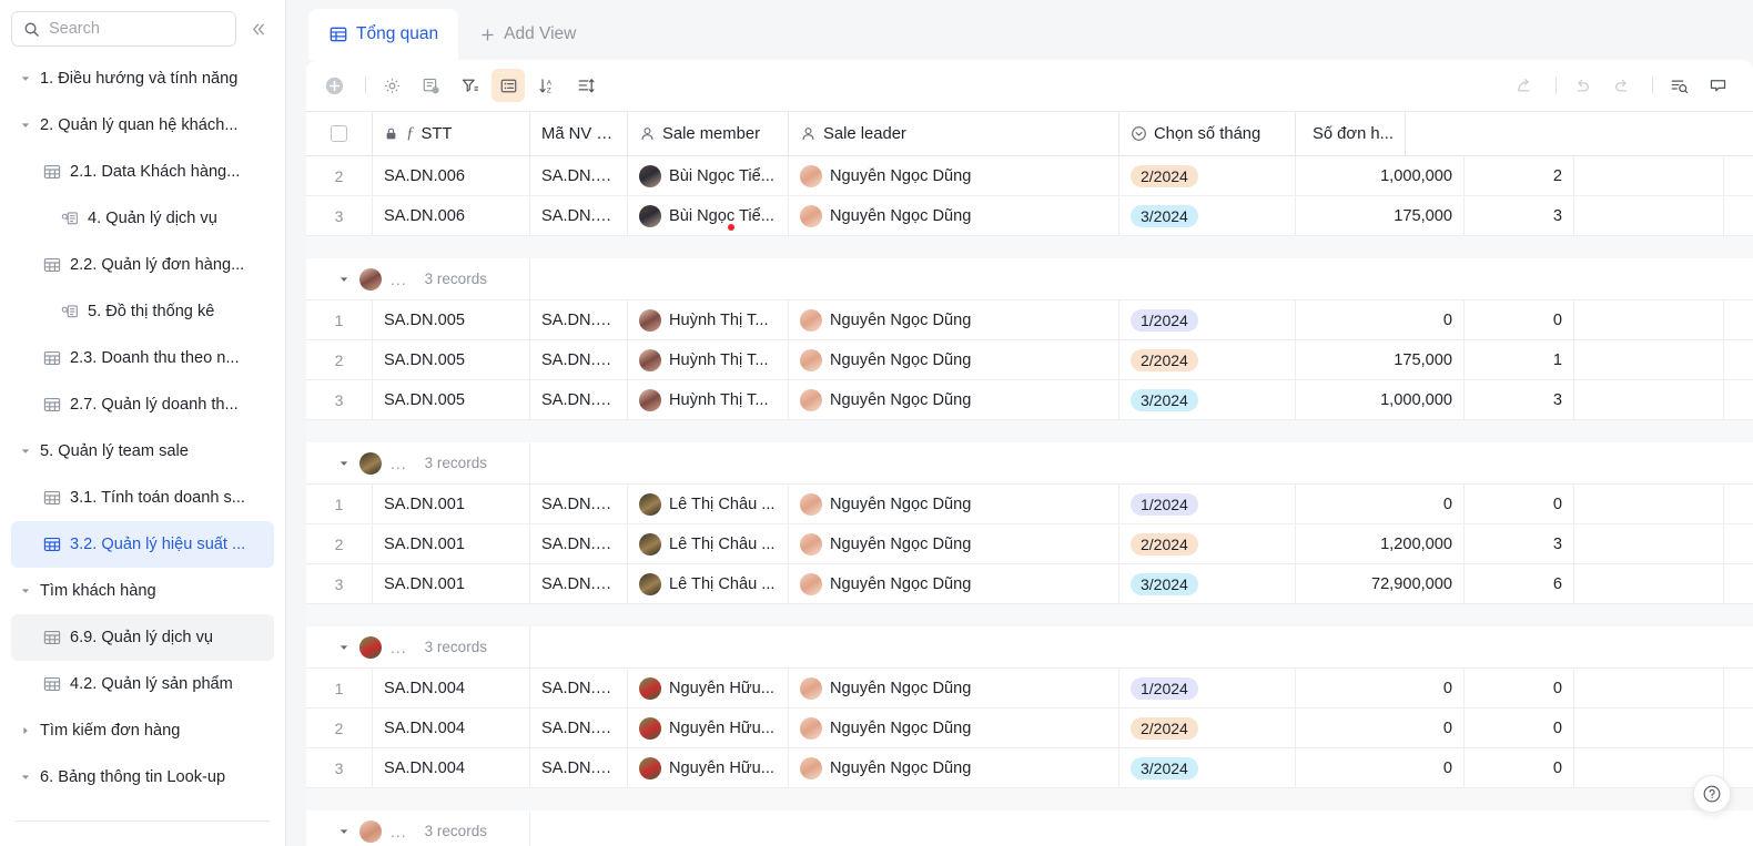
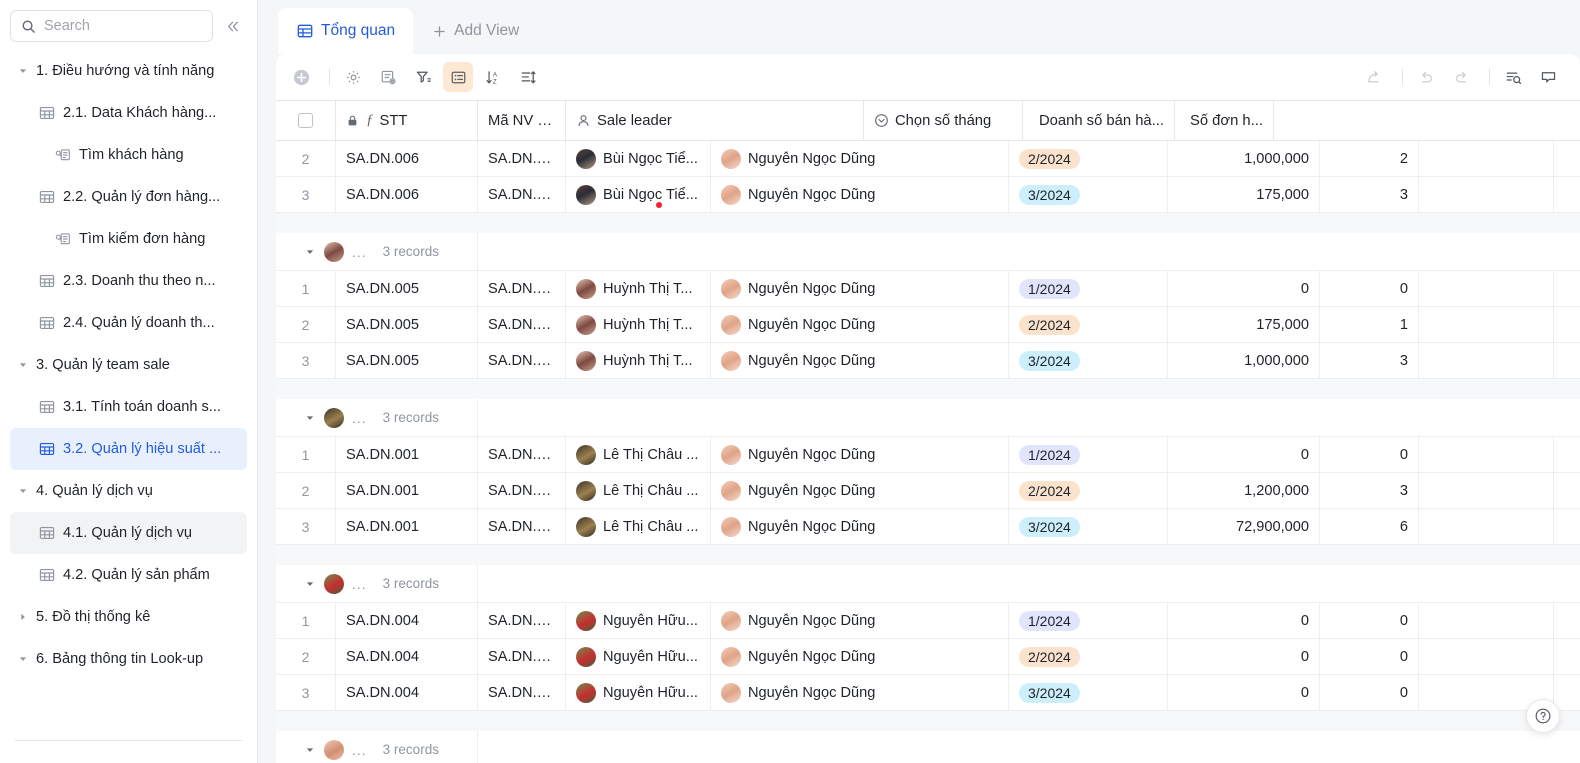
  Search
  1. Điều hướng và tính năng
- 2. Quản lý quan hệ khách...
  2.1. Data Khách hàng...
- 4. Quản lý dịch vụ
+ Tìm khách hàng
  2.2. Quản lý đơn hàng...
- 5. Đồ thị thống kê
+ Tìm kiếm đơn hàng
  2.3. Doanh thu theo n...
- 2.7. Quản lý doanh th...
+ 2.4. Quản lý doanh th...
- 5. Quản lý team sale
+ 3. Quản lý team sale
  3.1. Tính toán doanh s...
  3.2. Quản lý hiệu suất ...
- Tìm khách hàng
+ 4. Quản lý dịch vụ
- 6.9. Quản lý dịch vụ
+ 4.1. Quản lý dịch vụ
  4.2. Quản lý sản phẩm
- Tìm kiếm đơn hàng
+ 5. Đồ thị thống kê
  6. Bảng thông tin Look-up
  Tổng quan
  Add View
  ƒ
  STT
  Mã NV S..
- Sale member
  Sale leader
  Chọn số tháng
+ Doanh số bán hà...
  Số đơn h...
  2
  SA.DN.006
  SA.DN.0...
  Bùi Ngọc Tiể...
  Nguyễn Ngọc Dũng
  2/2024
  1,000,000
  2
  3
  SA.DN.006
  SA.DN.0...
  Bùi Ngọc Tiể...
  Nguyễn Ngọc Dũng
  3/2024
  175,000
  3
  ...
  3 records
  1
  SA.DN.005
  SA.DN.0...
  Huỳnh Thị T...
  Nguyễn Ngọc Dũng
  1/2024
  0
  0
  2
  SA.DN.005
  SA.DN.0...
  Huỳnh Thị T...
  Nguyễn Ngọc Dũng
  2/2024
  175,000
  1
  3
  SA.DN.005
  SA.DN.0...
  Huỳnh Thị T...
  Nguyễn Ngọc Dũng
  3/2024
  1,000,000
  3
  ...
  3 records
  1
  SA.DN.001
  SA.DN.0...
  Lê Thị Châu ...
  Nguyễn Ngọc Dũng
  1/2024
  0
  0
  2
  SA.DN.001
  SA.DN.0...
  Lê Thị Châu ...
  Nguyễn Ngọc Dũng
  2/2024
  1,200,000
  3
  3
  SA.DN.001
  SA.DN.0...
  Lê Thị Châu ...
  Nguyễn Ngọc Dũng
  3/2024
  72,900,000
  6
  ...
  3 records
  1
  SA.DN.004
  SA.DN.0...
  Nguyễn Hữu...
  Nguyễn Ngọc Dũng
  1/2024
  0
  0
  2
  SA.DN.004
  SA.DN.0...
  Nguyễn Hữu...
  Nguyễn Ngọc Dũng
  2/2024
  0
  0
  3
  SA.DN.004
  SA.DN.0...
  Nguyễn Hữu...
  Nguyễn Ngọc Dũng
  3/2024
  0
  0
  ...
  3 records
